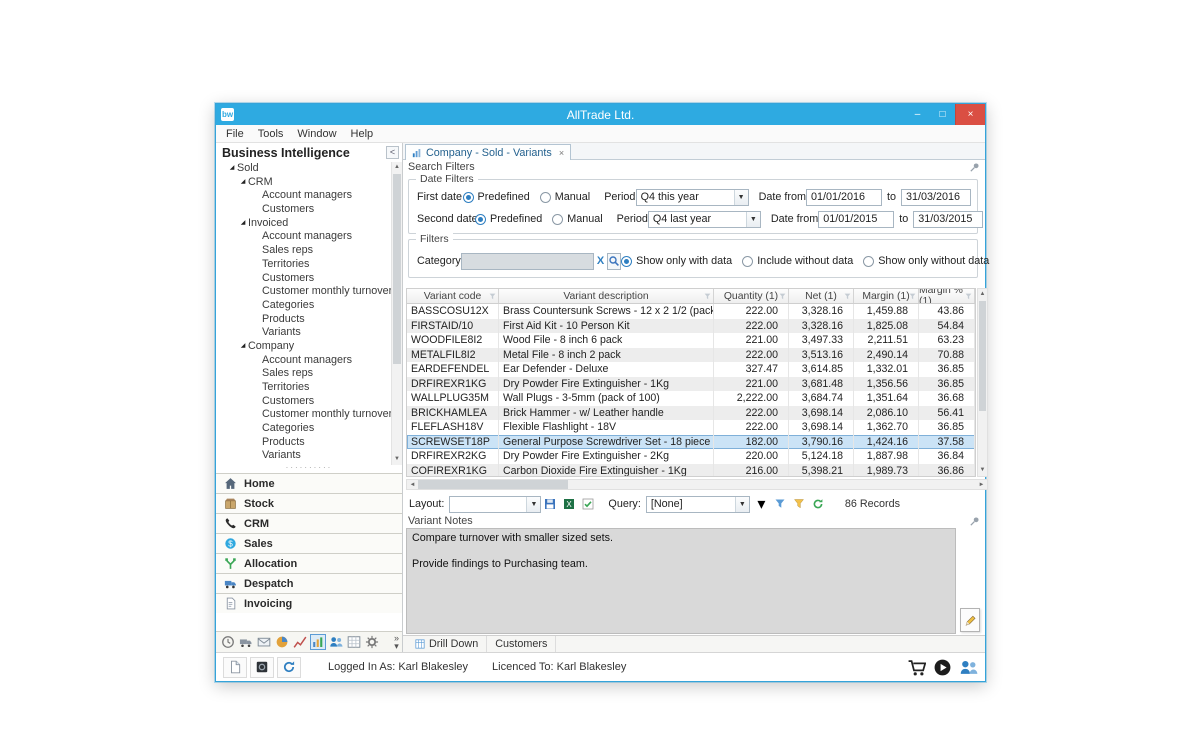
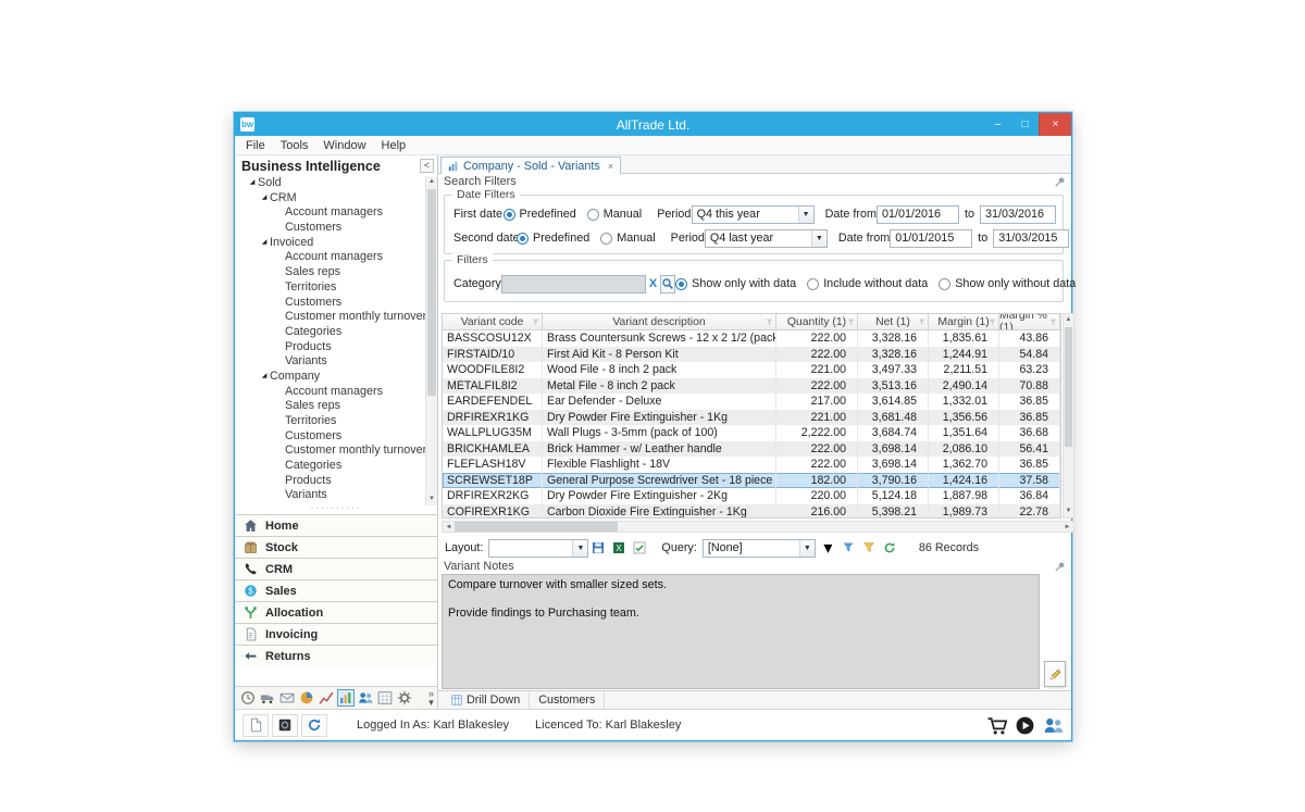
  bw
  AllTrade Ltd.
  –
  □
  ×
  File
  Tools
  Window
  Help
  Business Intelligence
  <
  Sold
  CRM
  Account managers
  Customers
  Invoiced
  Account managers
  Sales reps
  Territories
  Customers
  Customer monthly turnove
  Categories
  Products
  Variants
  Company
  Account managers
  Sales reps
  Territories
  Customers
  Customer monthly turnove
  Categories
  Products
  Variants
  ··········
  Home
  Stock
  CRM
  $
  Sales
  Allocation
- Despatch
  Invoicing
+ Returns
  »
  ▾
  Company - Sold - Variants
  ×
  Search Filters
  Date Filters
  First date
  Predefined
  Manual
  Period
  Q4 this year
  Date from
  01/01/2016
  to
  31/03/2016
  Second dat
  Predefined
  Manual
  Period
  Q4 last year
  Date from
  01/01/2015
  to
  31/03/2015
  Filters
  Category
  X
  Show only with data
  Include without data
  Show only without data
  Variant code
  Variant description
  Quantity (1)
  Net (1)
  Margin (1)
  Margin % (1)
  BASSCOSU12X
  Brass Countersunk Screws - 12 x 2 1/2 (pack
  222.00
  3,328.16
- 1,459.88
+ 1,835.61
  43.86
  FIRSTAID/10
- First Aid Kit - 10 Person Kit
+ First Aid Kit - 8 Person Kit
  222.00
  3,328.16
- 1,825.08
+ 1,244.91
  54.84
  WOODFILE8I2
- Wood File - 8 inch 6 pack
+ Wood File - 8 inch 2 pack
  221.00
  3,497.33
  2,211.51
  63.23
  METALFIL8I2
  Metal File - 8 inch 2 pack
  222.00
  3,513.16
  2,490.14
  70.88
  EARDEFENDEL
  Ear Defender - Deluxe
- 327.47
+ 217.00
  3,614.85
  1,332.01
  36.85
  DRFIREXR1KG
  Dry Powder Fire Extinguisher - 1Kg
  221.00
  3,681.48
  1,356.56
  36.85
  WALLPLUG35M
  Wall Plugs - 3-5mm (pack of 100)
  2,222.00
  3,684.74
  1,351.64
  36.68
  BRICKHAMLEA
  Brick Hammer - w/ Leather handle
  222.00
  3,698.14
  2,086.10
  56.41
  FLEFLASH18V
  Flexible Flashlight - 18V
  222.00
  3,698.14
  1,362.70
  36.85
  SCREWSET18P
  General Purpose Screwdriver Set - 18 piece
  182.00
  3,790.16
  1,424.16
  37.58
  DRFIREXR2KG
  Dry Powder Fire Extinguisher - 2Kg
  220.00
  5,124.18
  1,887.98
  36.84
  COFIREXR1KG
  Carbon Dioxide Fire Extinguisher - 1Kg
  216.00
  5,398.21
  1,989.73
- 36.86
+ 22.78
  Layout:
  X
  Query:
  [None]
  ▾
  86 Records
  Variant Notes
  Compare turnover with smaller sized sets.
  Provide findings to Purchasing team.
  Drill Down
  Customers
  Logged In As: Karl Blakesley
  Licenced To: Karl Blakesley
